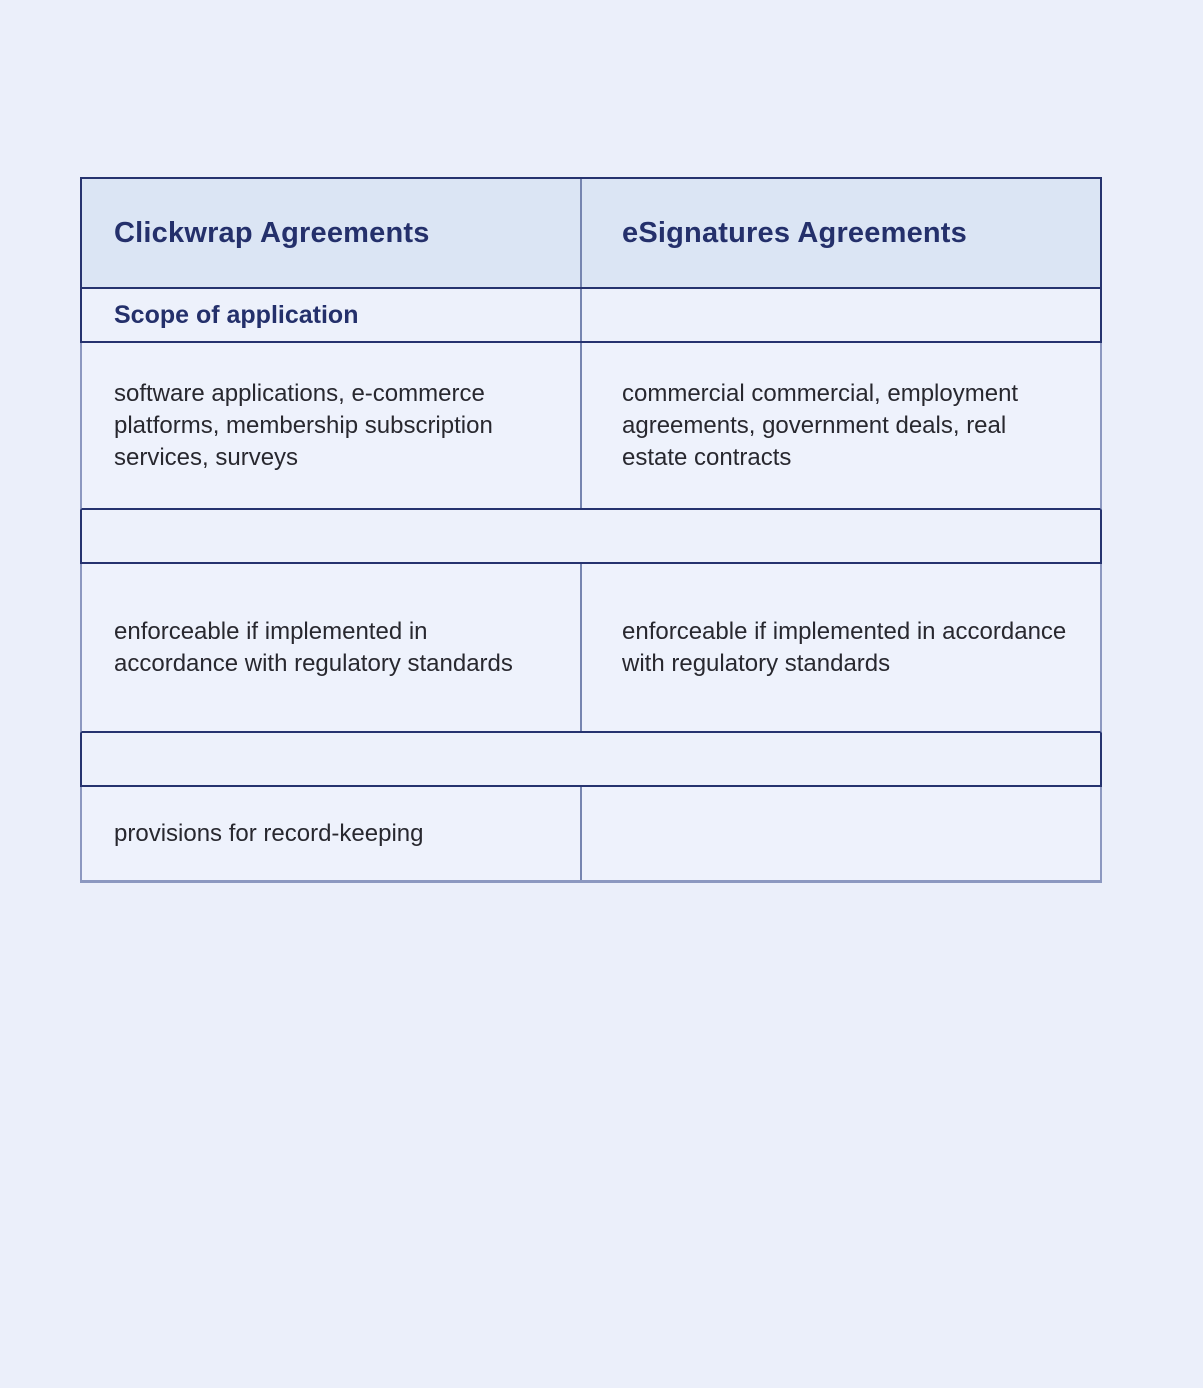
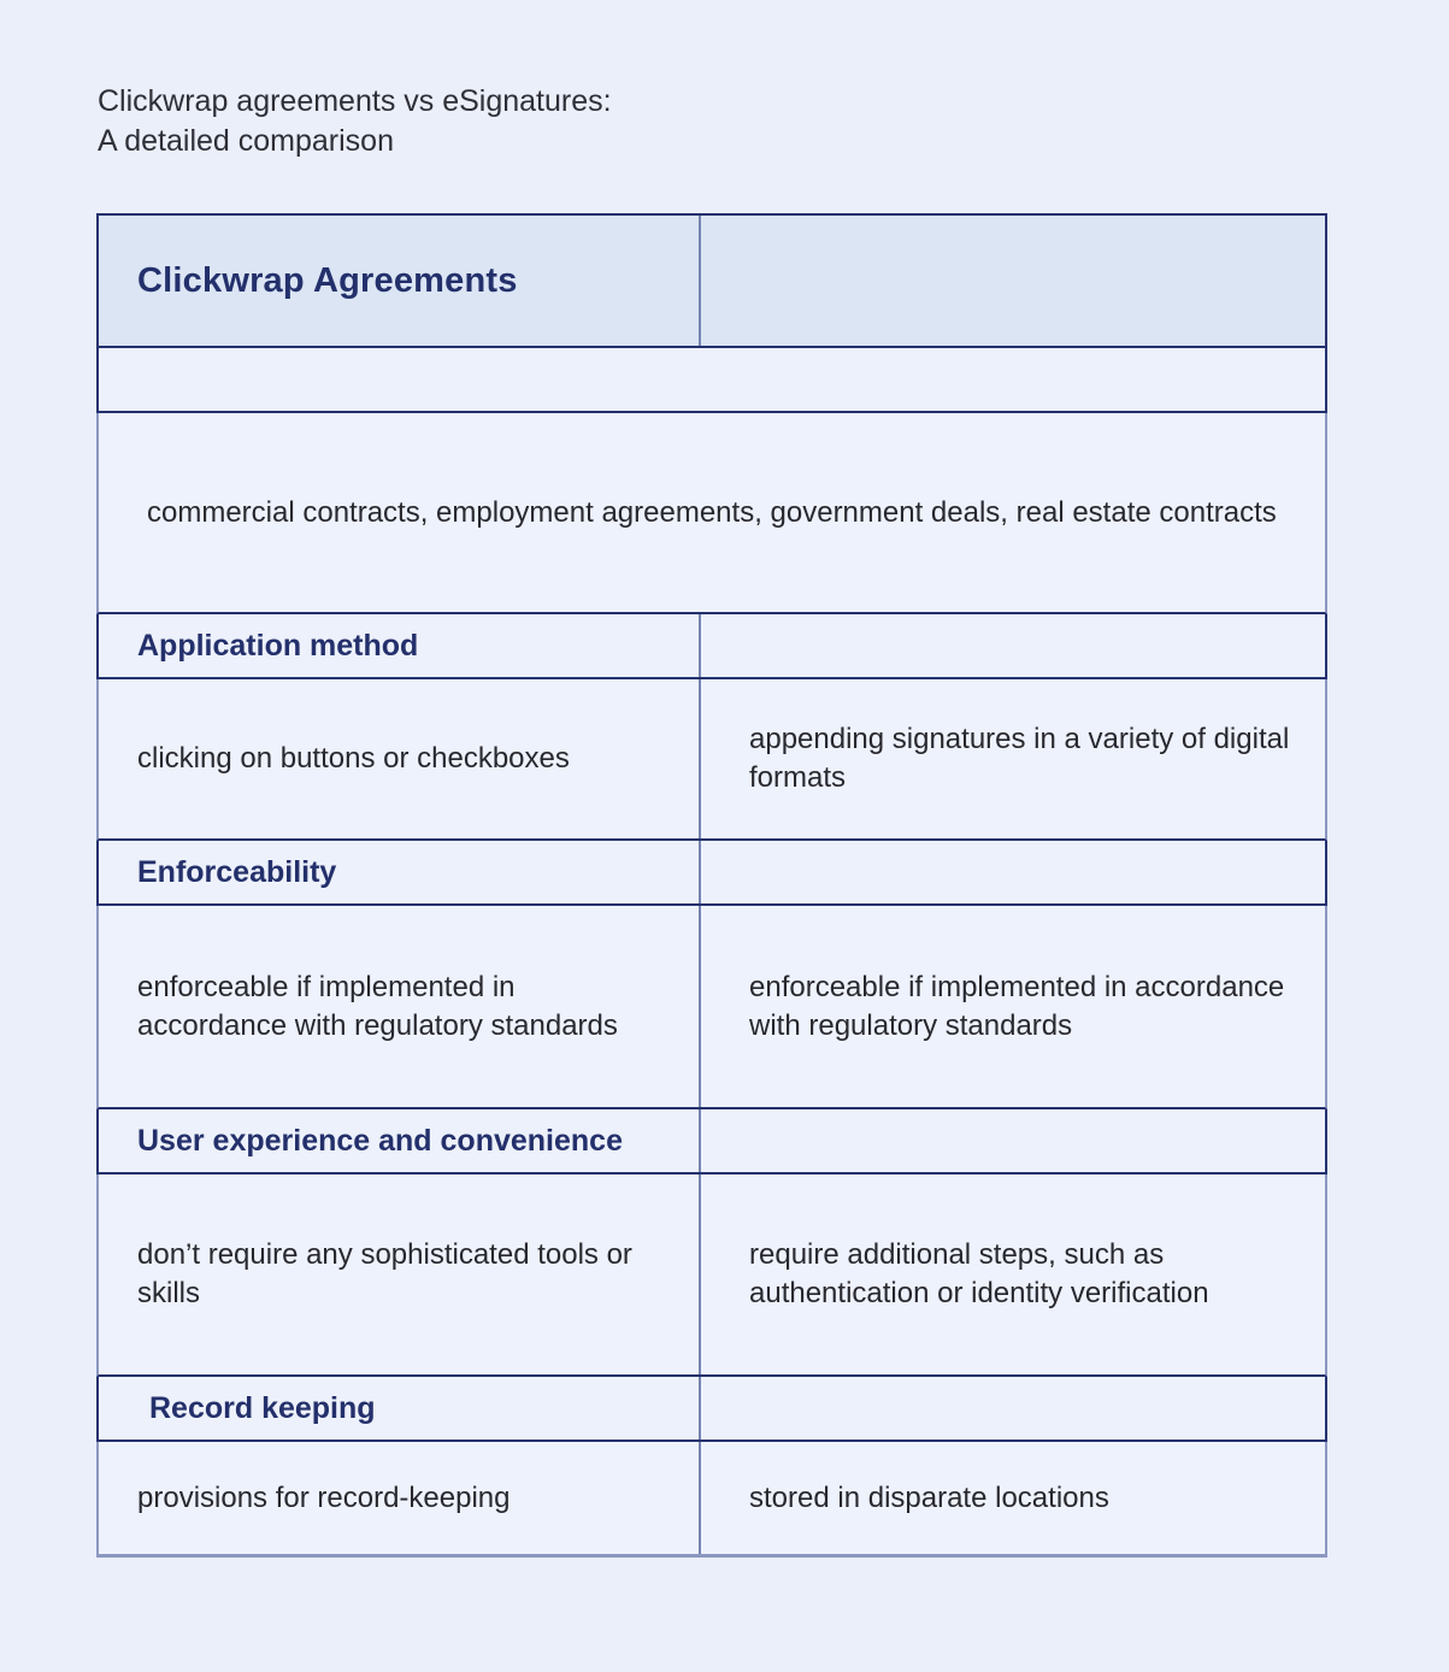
+ Clickwrap agreements vs eSignatures:
+ A detailed comparison
  Clickwrap Agreements
- eSignatures Agreements
- Scope of application
- software applications, e-commerce platforms, membership subscription services, surveys
- commercial commercial, employment agreements, government deals, real estate contracts
+ commercial contracts, employment agreements, government deals, real estate contracts
+ Application method
+ clicking on buttons or checkboxes
+ appending signatures in a variety of digital formats
+ Enforceability
  enforceable if implemented in accordance with regulatory standards
  enforceable if implemented in accordance with regulatory standards
+ User experience and convenience
+ don’t require any sophisticated tools or skills
+ require additional steps, such as authentication or identity verification
+ Record keeping
  provisions for record-keeping
+ stored in disparate locations
